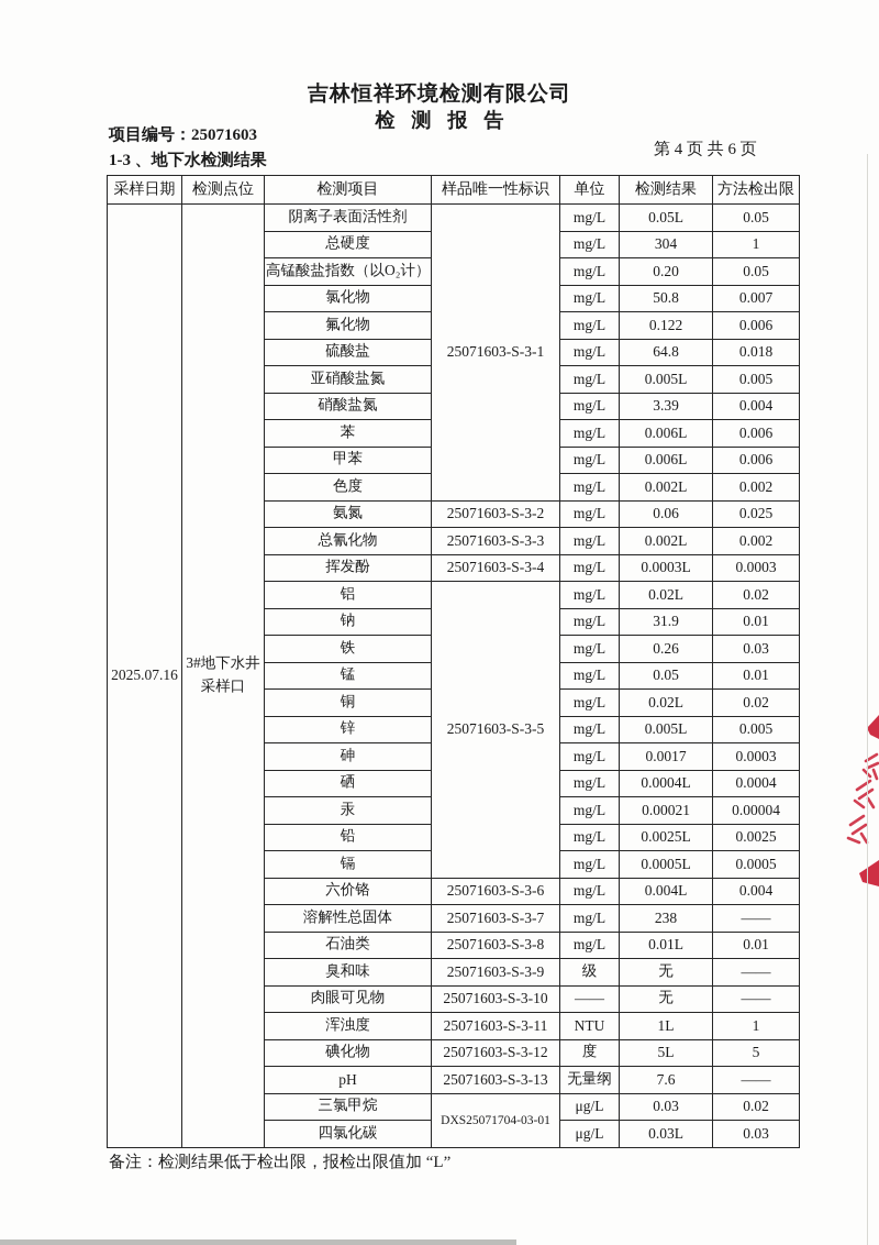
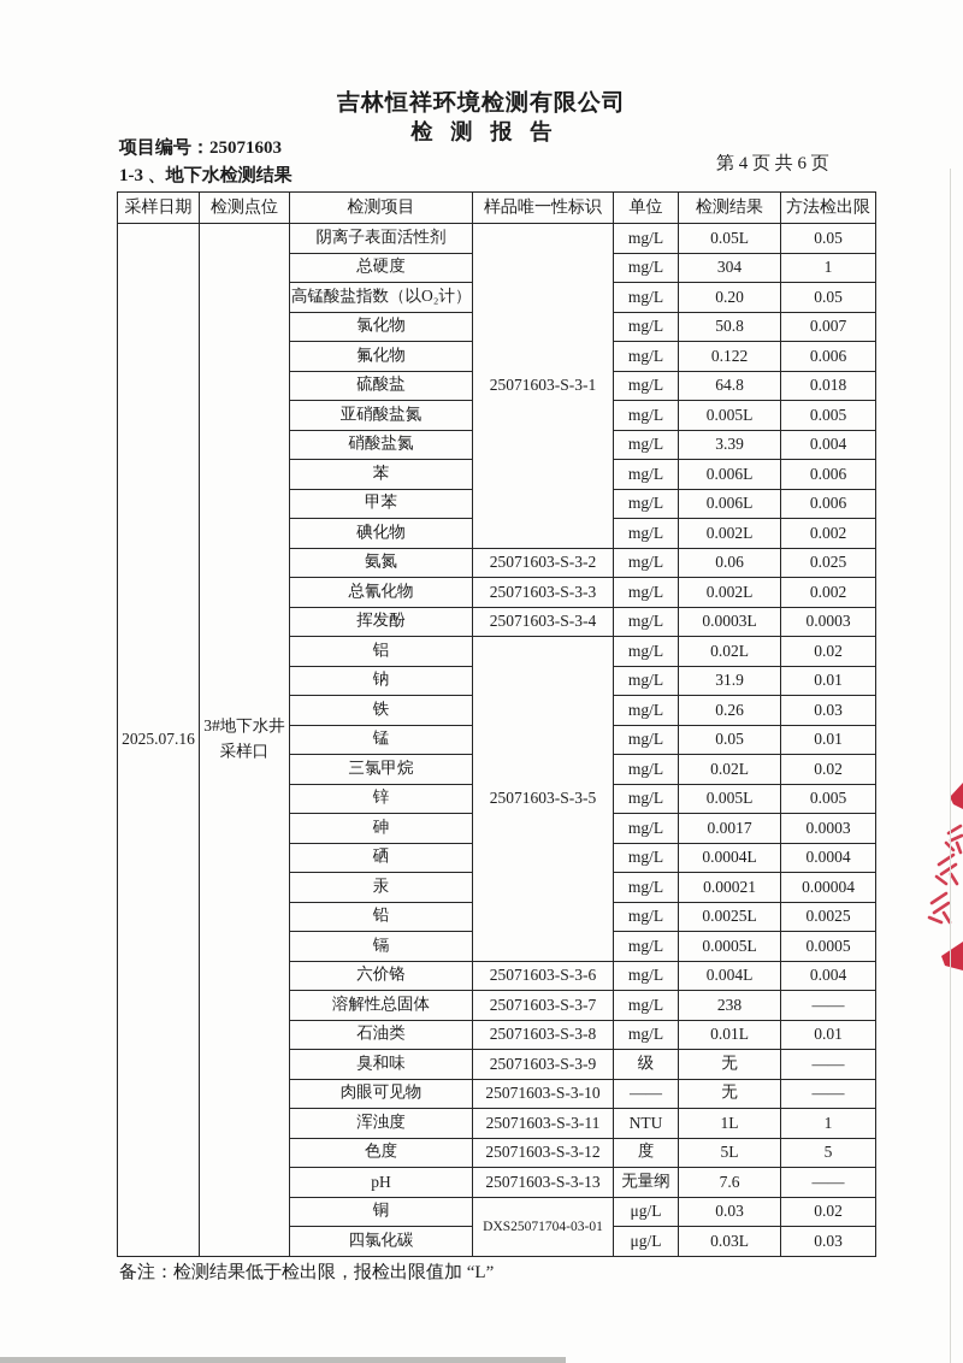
  吉林恒祥环境检测有限公司
  检测报告
  项目编号：25071603
  第 4 页 共 6 页
  1-3 、地下水检测结果
  采样日期	检测点位	检测项目	样品唯一性标识	单位	检测结果	方法检出限
  2025.07.16	3#地下水井采样口	阴离子表面活性剂	25071603-S-3-1	mg/L	0.05L	0.05
  总硬度	mg/L	304	1
  高锰酸盐指数（以O₂计）	mg/L	0.20	0.05
  氯化物	mg/L	50.8	0.007
  氟化物	mg/L	0.122	0.006
  硫酸盐	mg/L	64.8	0.018
  亚硝酸盐氮	mg/L	0.005L	0.005
  硝酸盐氮	mg/L	3.39	0.004
  苯	mg/L	0.006L	0.006
  甲苯	mg/L	0.006L	0.006
- 色度	mg/L	0.002L	0.002
+ 碘化物	mg/L	0.002L	0.002
  氨氮	25071603-S-3-2	mg/L	0.06	0.025
  总氰化物	25071603-S-3-3	mg/L	0.002L	0.002
  挥发酚	25071603-S-3-4	mg/L	0.0003L	0.0003
  铝	25071603-S-3-5	mg/L	0.02L	0.02
  钠	mg/L	31.9	0.01
  铁	mg/L	0.26	0.03
  锰	mg/L	0.05	0.01
- 铜	mg/L	0.02L	0.02
+ 三氯甲烷	mg/L	0.02L	0.02
  锌	mg/L	0.005L	0.005
  砷	mg/L	0.0017	0.0003
  硒	mg/L	0.0004L	0.0004
  汞	mg/L	0.00021	0.00004
  铅	mg/L	0.0025L	0.0025
  镉	mg/L	0.0005L	0.0005
  六价铬	25071603-S-3-6	mg/L	0.004L	0.004
  溶解性总固体	25071603-S-3-7	mg/L	238	——
  石油类	25071603-S-3-8	mg/L	0.01L	0.01
  臭和味	25071603-S-3-9	级	无	——
  肉眼可见物	25071603-S-3-10	——	无	——
  浑浊度	25071603-S-3-11	NTU	1L	1
- 碘化物	25071603-S-3-12	度	5L	5
+ 色度	25071603-S-3-12	度	5L	5
  pH	25071603-S-3-13	无量纲	7.6	——
- 三氯甲烷	DXS25071704-03-01	μg/L	0.03	0.02
+ 铜	DXS25071704-03-01	μg/L	0.03	0.02
  四氯化碳	μg/L	0.03L	0.03
  备注：检测结果低于检出限，报检出限值加 “L”
